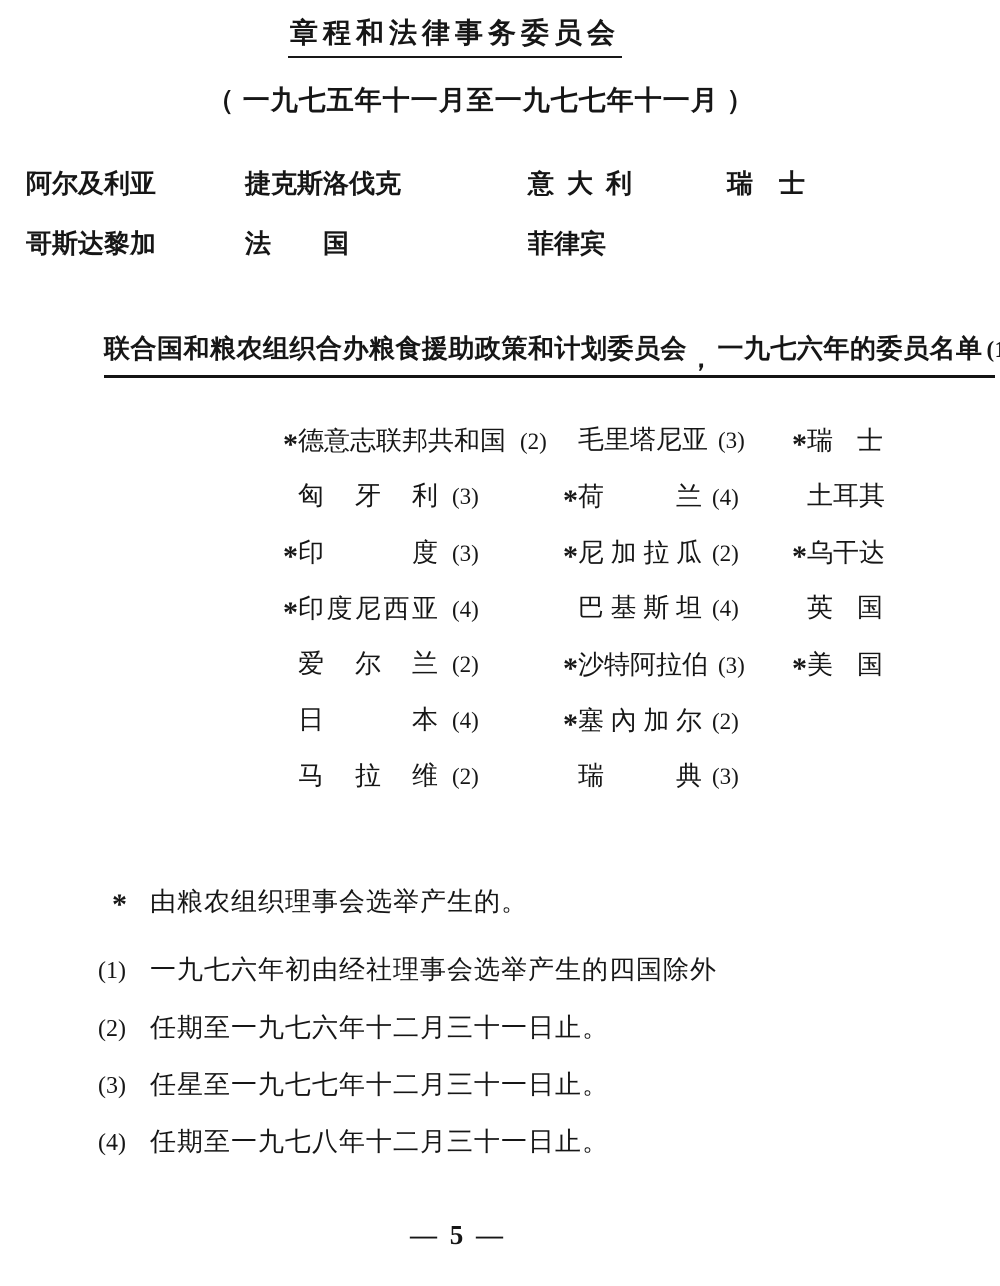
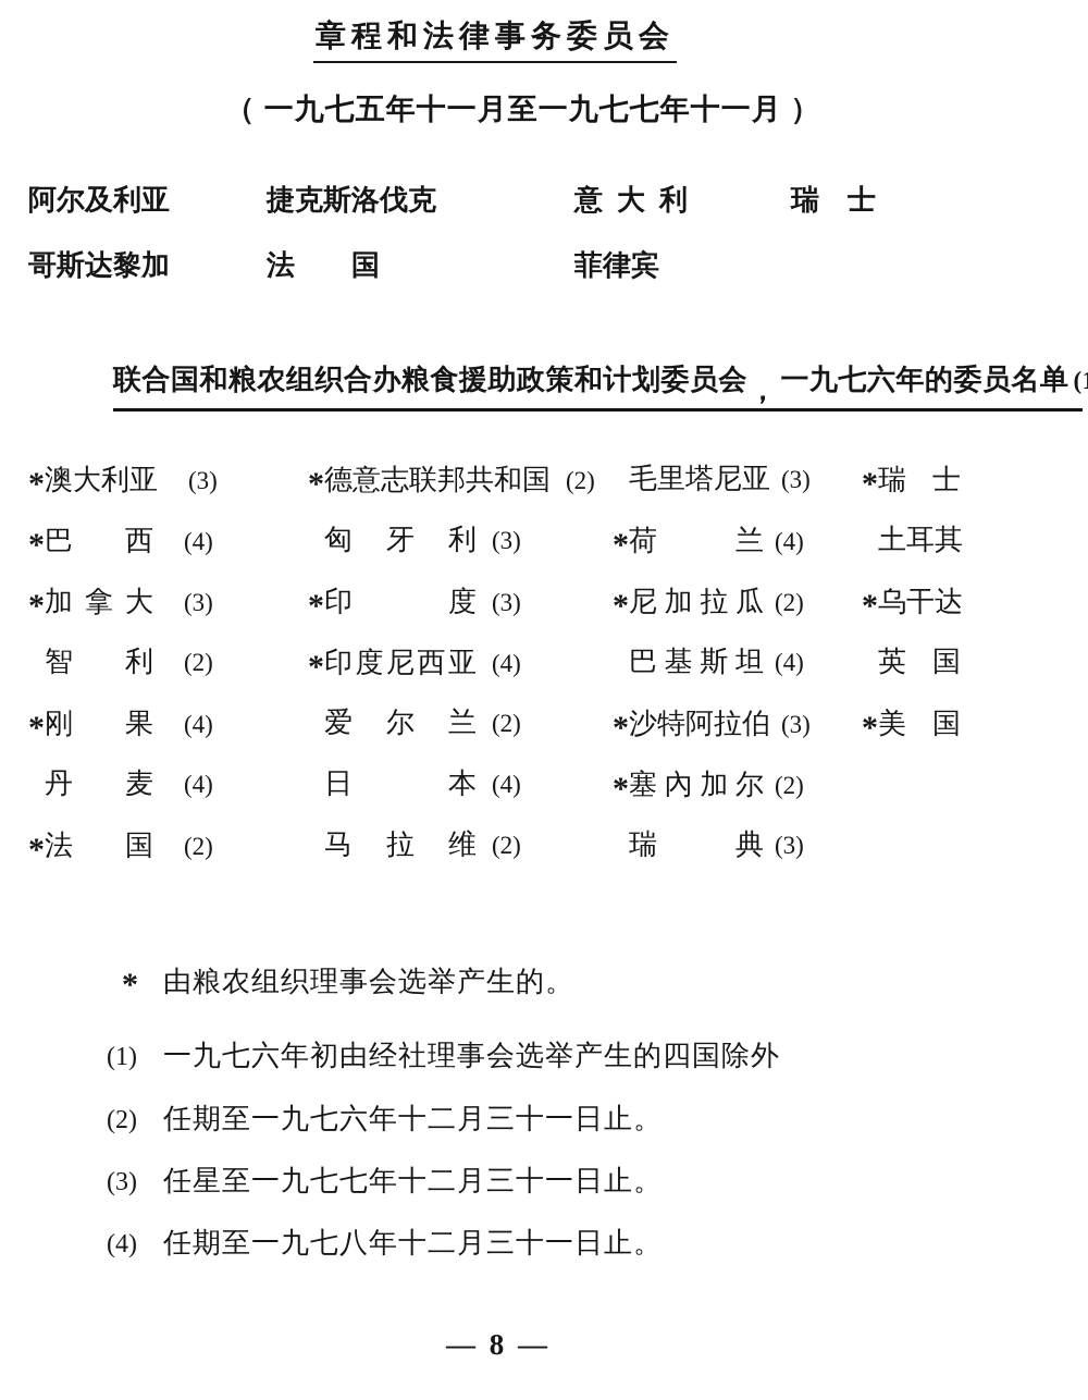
  章程和法律事务委员会
  （ 一九七五年十一月至一九七七年十一月 ）
  阿尔及利亚
  捷克斯洛伐克
  意大利
  瑞士
  哥斯达黎加
  法国
  菲律宾
  联合国和粮农组织合办粮食援助政策和计划委员会，一九七六年的委员名单 (
+ *澳大利亚 (3)
+ *巴西 (4)
+ *加拿大 (3)
+ 智利 (2)
+ *刚果 (4)
+ 丹麦 (4)
+ *法国 (2)
  *德意志联邦共和国 (2)
  匈牙利 (3)
  *印度 (3)
  *印度尼西亚 (4)
  爱尔兰 (2)
  日本 (4)
  马拉维 (2)
  毛里塔尼亚 (3)
  *荷兰 (4)
  *尼加拉瓜 (2)
  巴基斯坦 (4)
  *沙特阿拉伯 (3)
  *塞內加尔 (2)
  瑞典 (3)
  *瑞士
  土耳其
  *乌干达
  英国
  *美国
  * 由粮农组织理事会选举产生的。
  (1) 一九七六年初由经社理事会选举产生的四国除外
  (2) 任期至一九七六年十二月三十一日止。
  (3) 任星至一九七七年十二月三十一日止。
  (4) 任期至一九七八年十二月三十一日止。
- — 5 —
+ — 8 —
